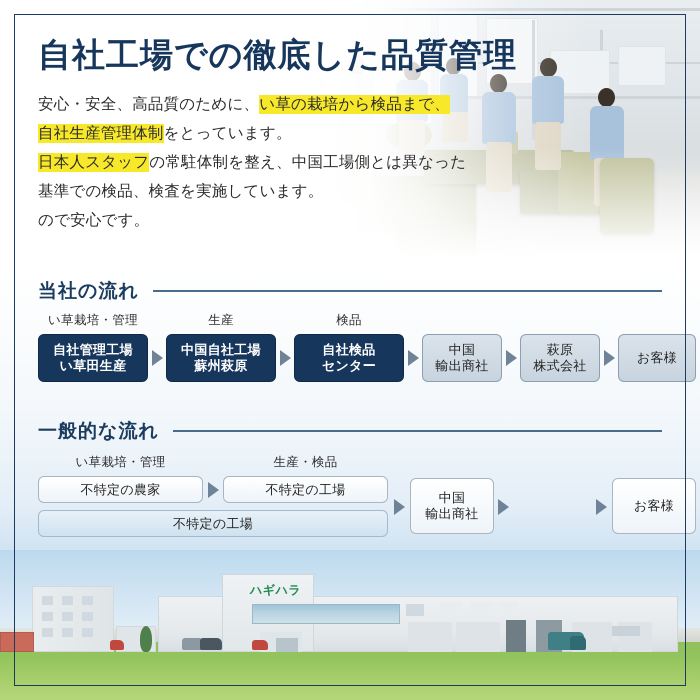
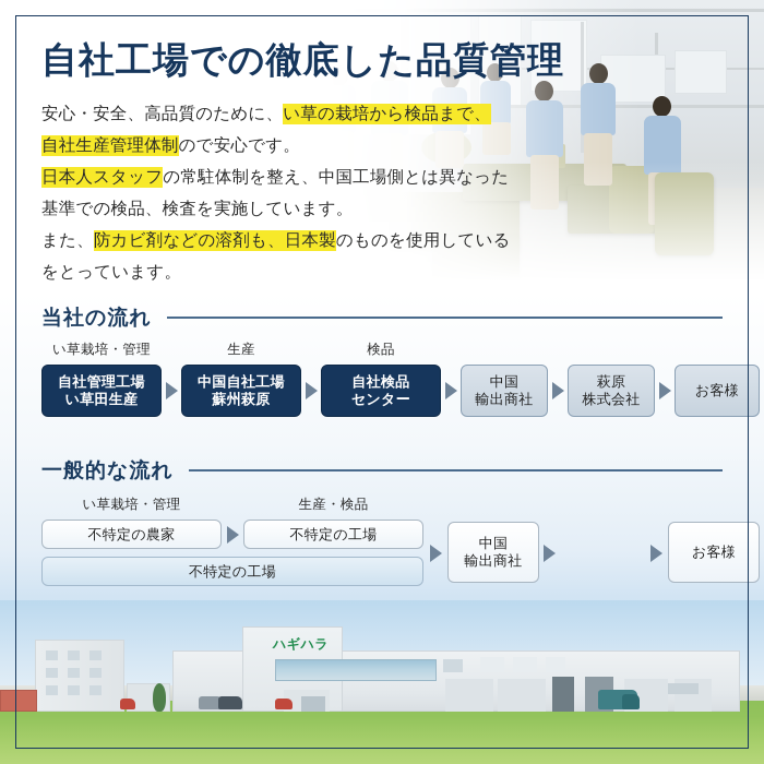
  自社工場での徹底した品質管理
  安心・安全、高品質のために、い草の栽培から検品まで、
- 自社生産管理体制をとっています。
+ 自社生産管理体制ので安心です。
  日本人スタッフの常駐体制を整え、中国工場側とは異なった
  基準での検品、検査を実施しています。
+ また、防カビ剤などの溶剤も、日本製のものを使用している
- ので安心です。
+ をとっています。
  当社の流れ
  い草栽培・管理
  生産
  検品
  自社管理工場
  い草田生産
  中国自社工場
  蘇州萩原
  自社検品
  センター
  中国
  輸出商社
  萩原
  株式会社
  お客様
  一般的な流れ
  い草栽培・管理
  生産・検品
  不特定の農家
  不特定の工場
  不特定の工場
  中国
  輸出商社
  お客様
  ハギハラ
